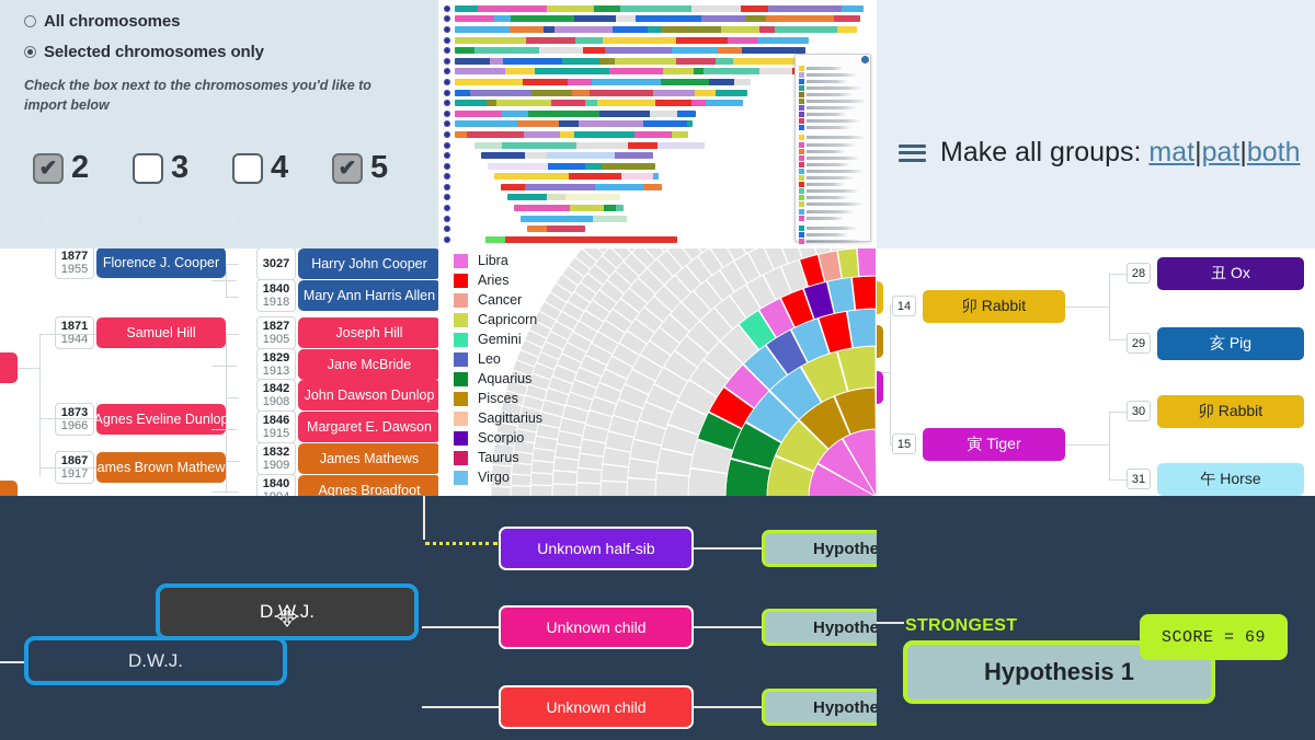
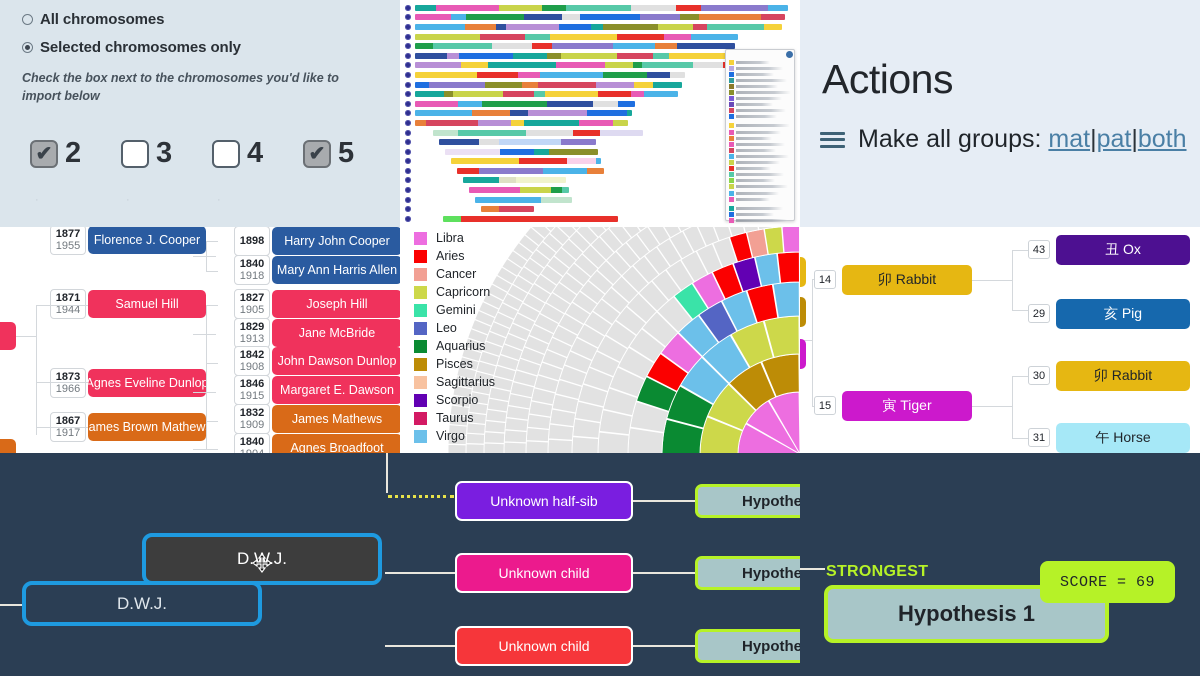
  All chromosomes
  Selected chromosomes only
  Check the box next to the chromosomes you'd like to import below
  ✔
  2
  3
  4
  ✔
  5
+ Actions
  Make all groups: mat|pat|both
  Florence J. Cooper
  1877
  1955
  Samuel Hill
  1871
  1944
  Agnes Eveline Dunlo
  1873
  1966
  ames Brown Mathew
  1867
  1917
  Harry John Cooper
- 3027
+ 1898
  Mary Ann Harris Allen
  1840
  1918
  Joseph Hill
  1827
  1905
  Jane McBride
  1829
  1913
  John Dawson Dunlop
  1842
  1908
  Margaret E. Dawson
  1846
  1915
  James Mathews
  1832
  1909
  Agnes Broadfoot
  1840
  Libra
  Aries
  Cancer
  Capricorn
  Gemini
  Leo
  Aquarius
  Pisces
  Sagittarius
  Scorpio
  Taurus
  Virgo
  卯 Rabbit
  14
  寅 Tiger
  15
  丑 Ox
- 28
+ 43
  亥 Pig
  29
  卯 Rabbit
  30
  午 Horse
  31
  Unknown half-sib
  Unknown child
  Unknown child
  STRONGEST
  Hypothesis 1
  SCORE = 69
  D.W.J.
  D..J.
